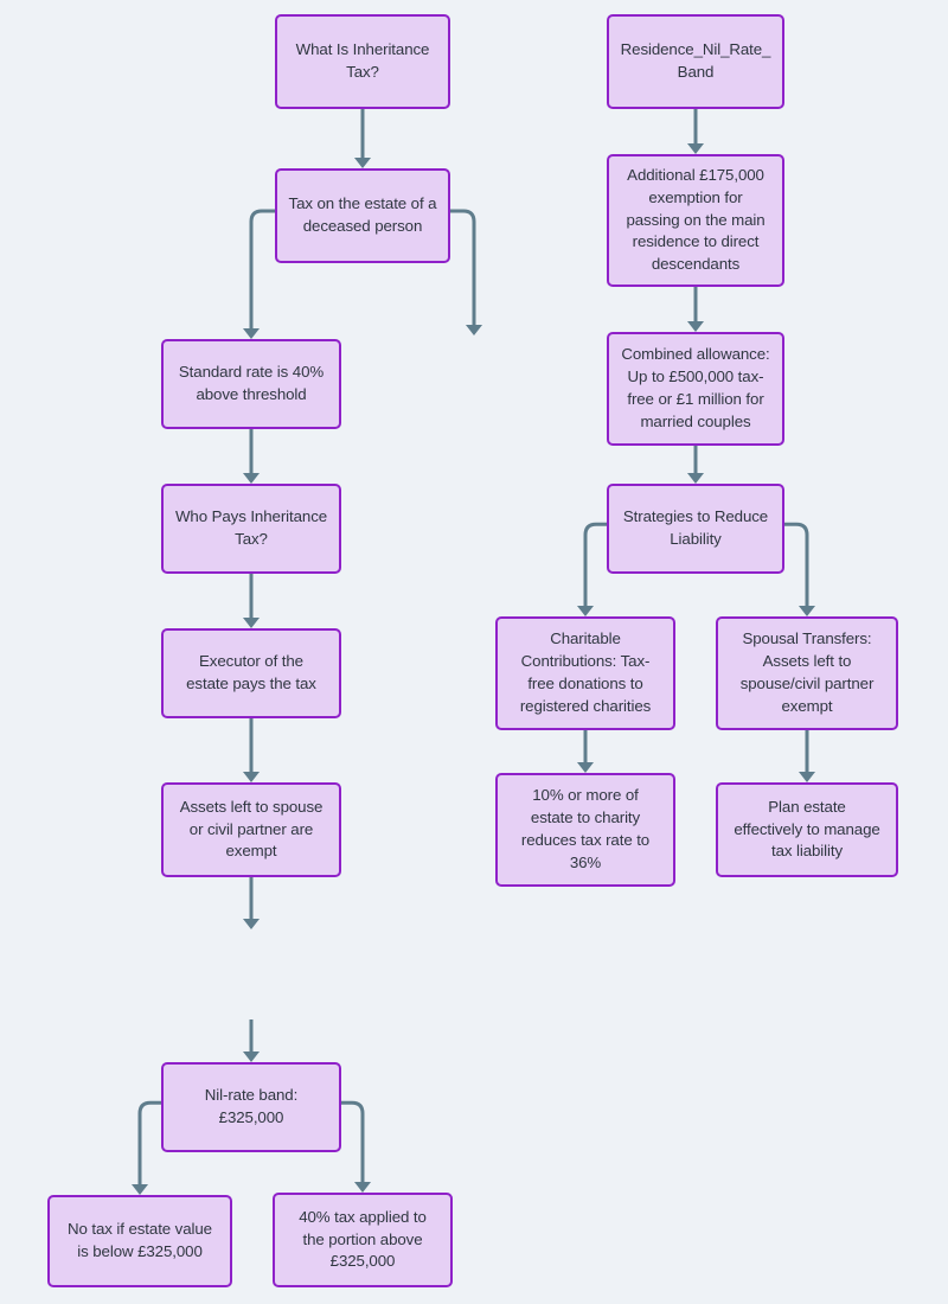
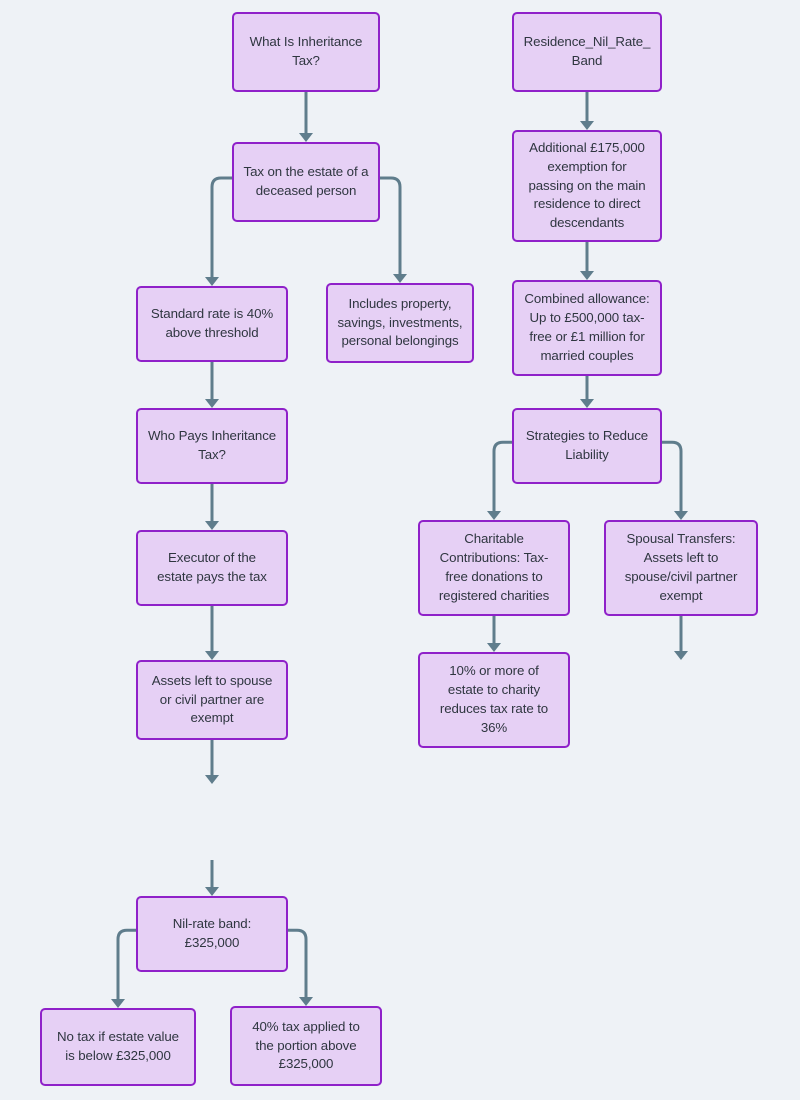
  What Is Inheritance
  Tax?
  Tax on the estate of a
  deceased person
  Standard rate is 40%
  above threshold
+ Includes property,
+ savings, investments,
+ personal belongings
  Who Pays Inheritance
  Tax?
  Executor of the
  estate pays the tax
  Assets left to spouse
  or civil partner are
  exempt
  Nil-rate band:
  £325,000
  No tax if estate value
  is below £325,000
  40% tax applied to
  the portion above
  £325,000
  Residence_Nil_Rate_
  Band
  Additional £175,000
  exemption for
  passing on the main
  residence to direct
  descendants
  Combined allowance:
  Up to £500,000 tax-
  free or £1 million for
  married couples
  Strategies to Reduce
  Liability
  Charitable
  Contributions: Tax-
  free donations to
  registered charities
  Spousal Transfers:
  Assets left to
  spouse/civil partner
  exempt
  10% or more of
  estate to charity
  reduces tax rate to
  36%
- Plan estate
- effectively to manage
- tax liability
